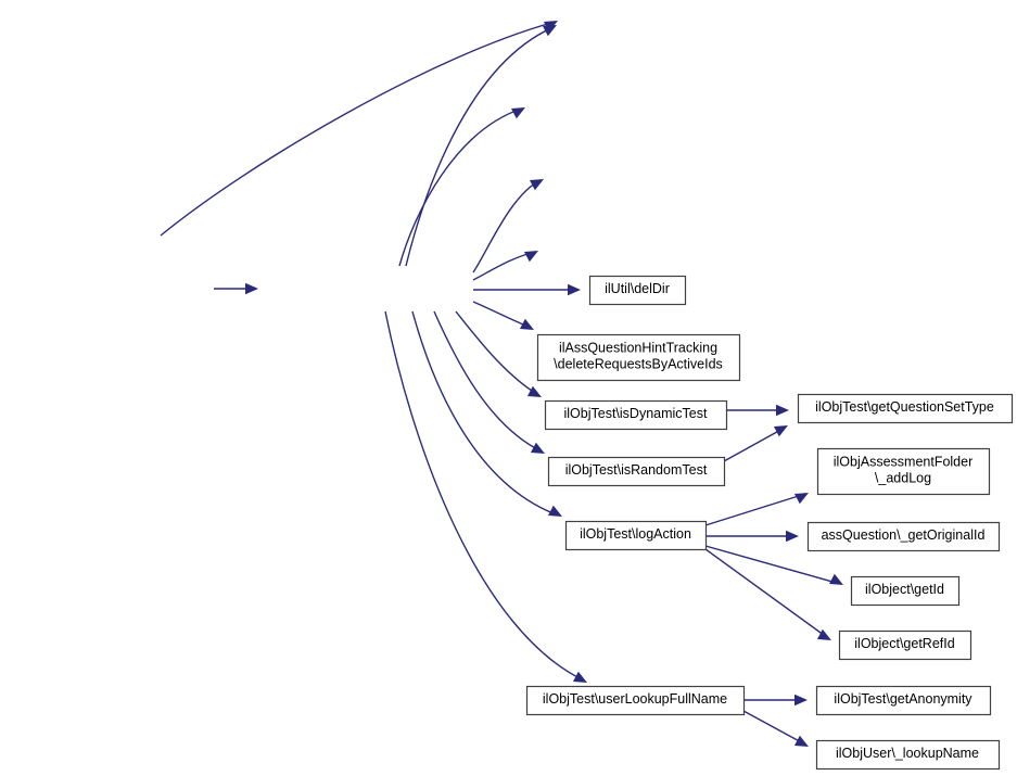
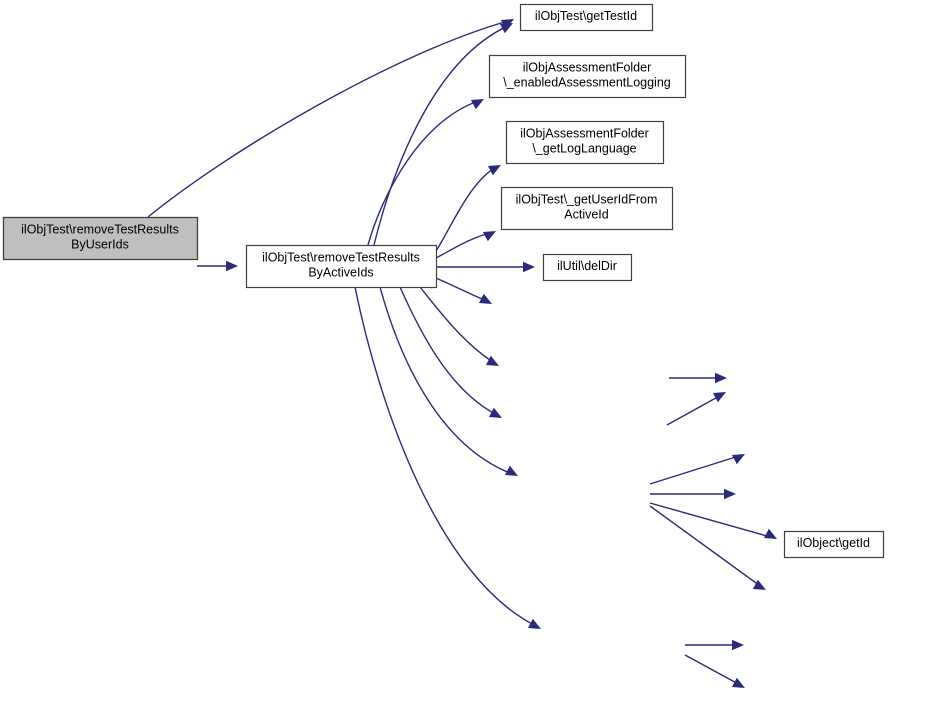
+ ilObjTest\removeTestResults ByUserIds
+ ilObjTest\removeTestResults ByActiveIds
+ ilObjTest\getTestId
+ ilObjAssessmentFolder \_enabledAssessmentLogging
+ ilObjAssessmentFolder \_getLogLanguage
+ ilObjTest\_getUserIdFrom ActiveId
  ilUtil\delDir
- ilAssQuestionHintTracking \deleteRequestsByActiveIds
- ilObjTest\isDynamicTest
- ilObjTest\isRandomTest
- ilObjTest\logAction
- ilObjTest\userLookupFullName
- ilObjTest\getQuestionSetType
- ilObjAssessmentFolder \_addLog
- assQuestion\_getOriginalId
  ilObject\getId
- ilObject\getRefId
- ilObjTest\getAnonymity
- ilObjUser\_lookupName
